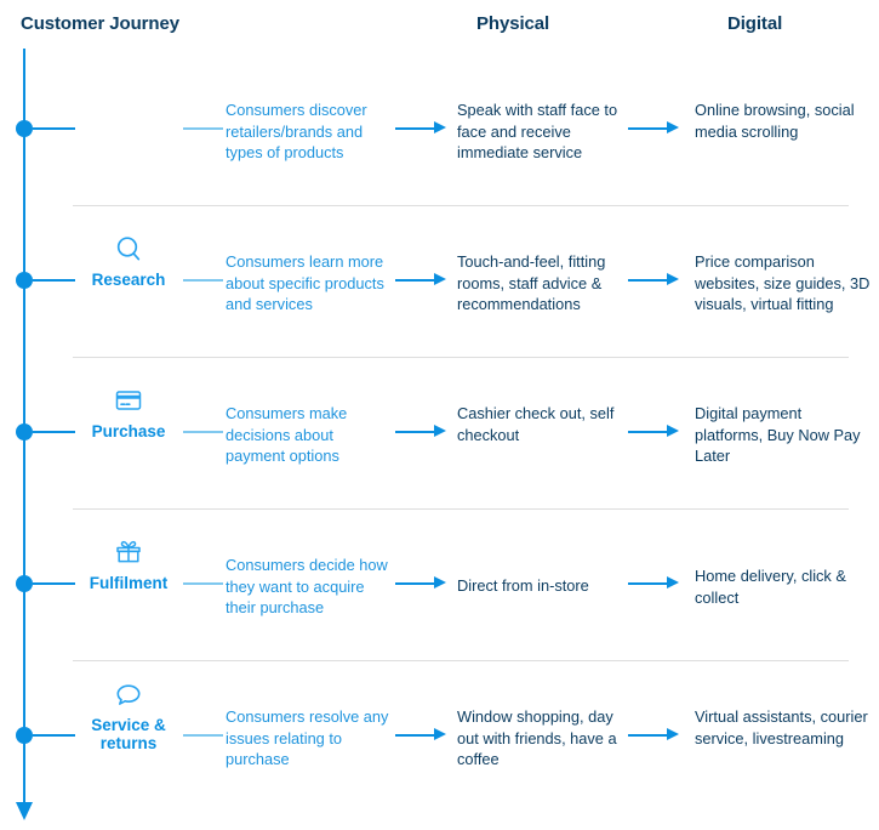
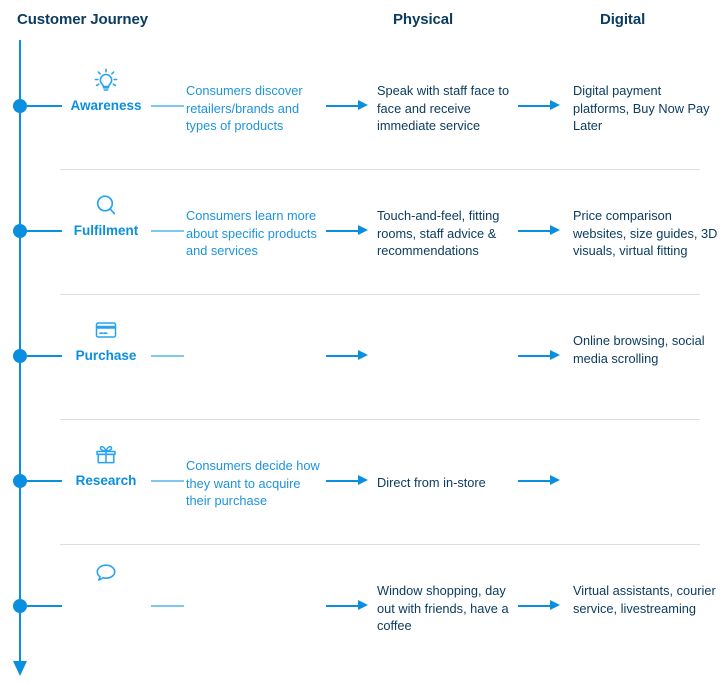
  Customer Journey
  Physical
  Digital
+ Awareness
  Consumers discover retailers/brands and types of products
  Speak with staff face to face and receive immediate service
- Online browsing, social media scrolling
+ Digital payment platforms, Buy Now Pay Later
- Research
+ Fulfilment
  Consumers learn more about specific products and services
  Touch-and-feel, fitting rooms, staff advice & recommendations
  Price comparison websites, size guides, 3D visuals, virtual fitting
  Purchase
- Consumers make decisions about payment options
- Cashier check out, self checkout
- Digital payment platforms, Buy Now Pay Later
+ Online browsing, social media scrolling
- Fulfilment
+ Research
  Consumers decide how they want to acquire their purchase
  Direct from in-store
- Home delivery, click & collect
- Service &
- returns
- Consumers resolve any issues relating to purchase
  Window shopping, day out with friends, have a coffee
  Virtual assistants, courier service, livestreaming
